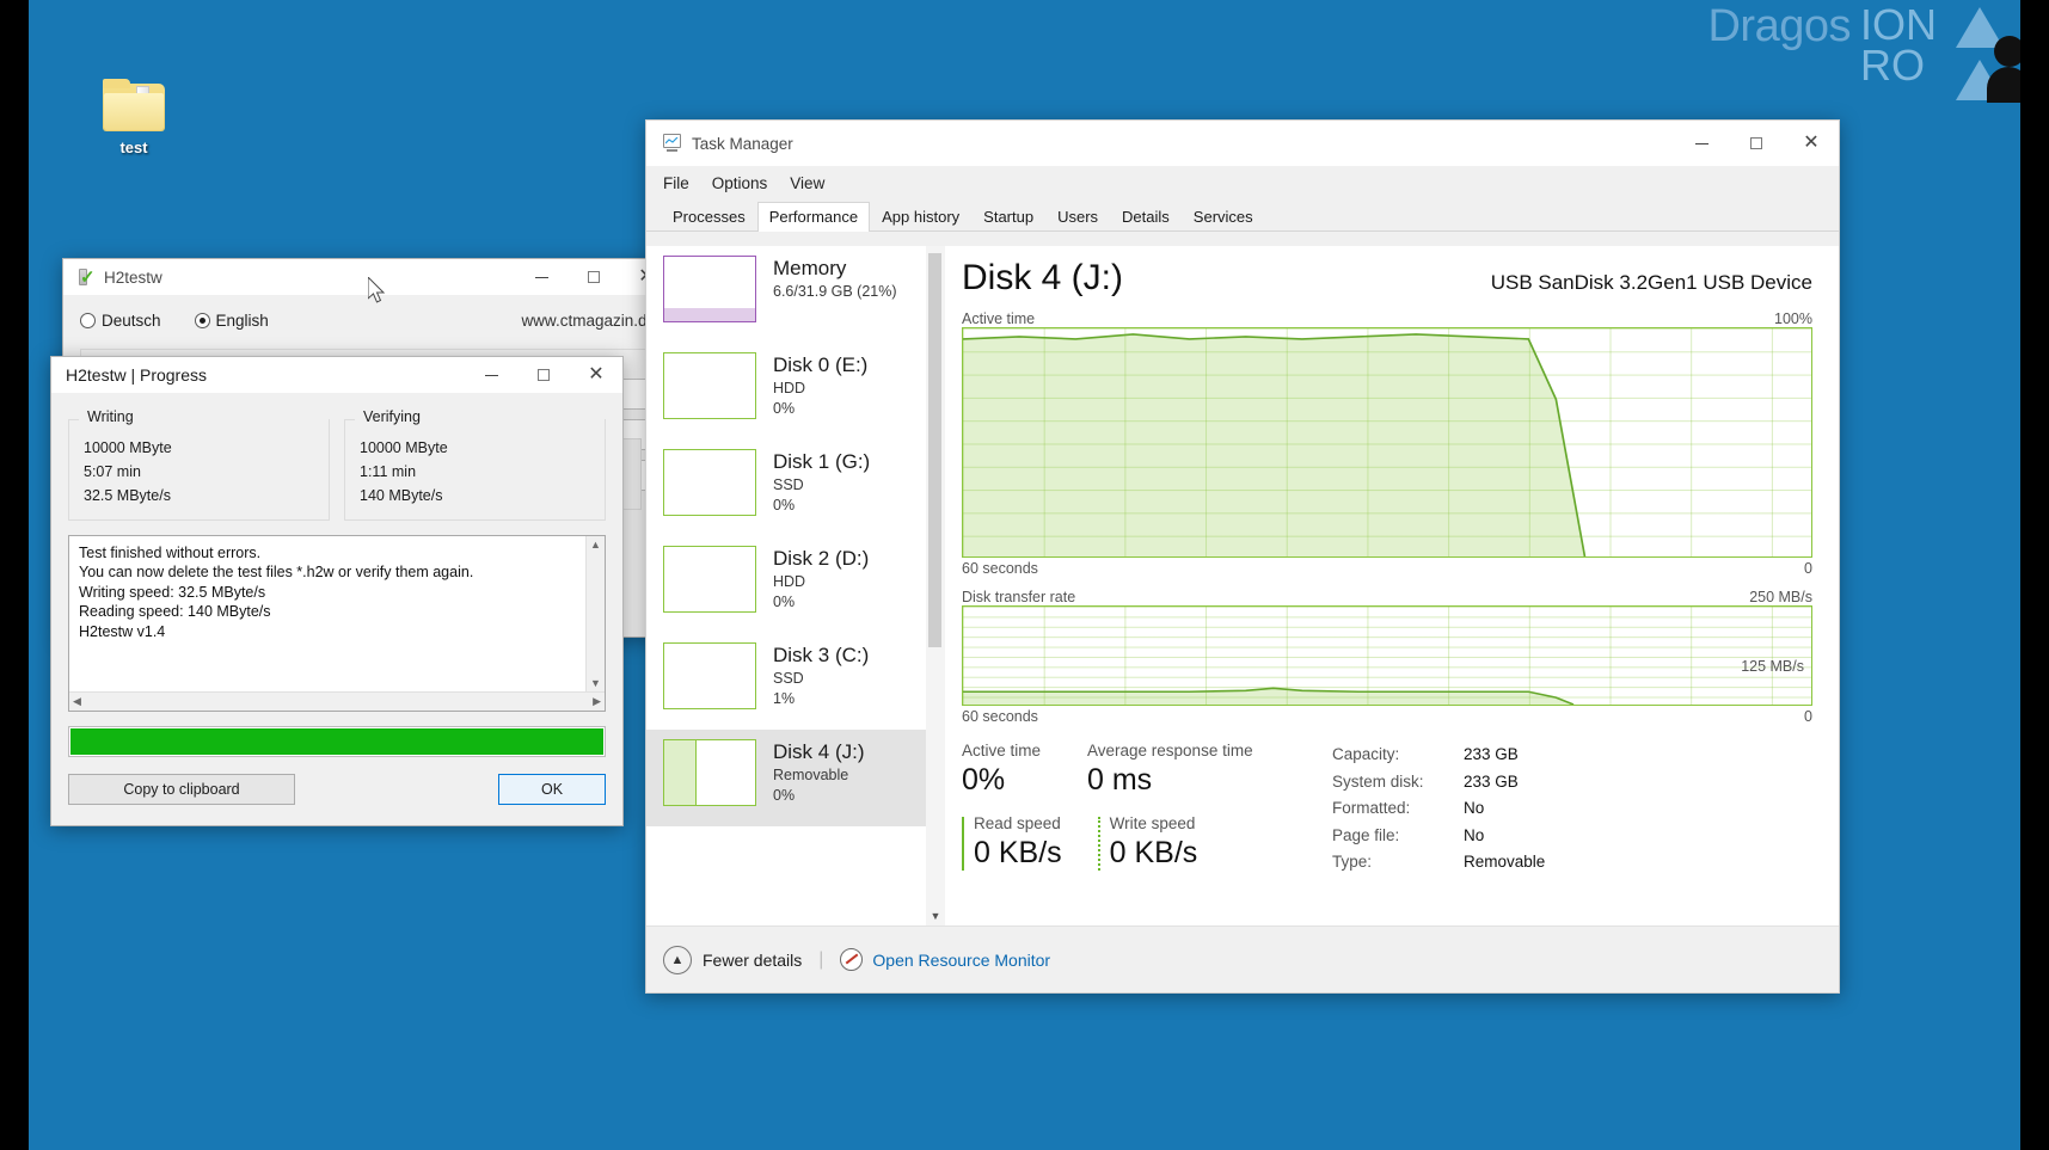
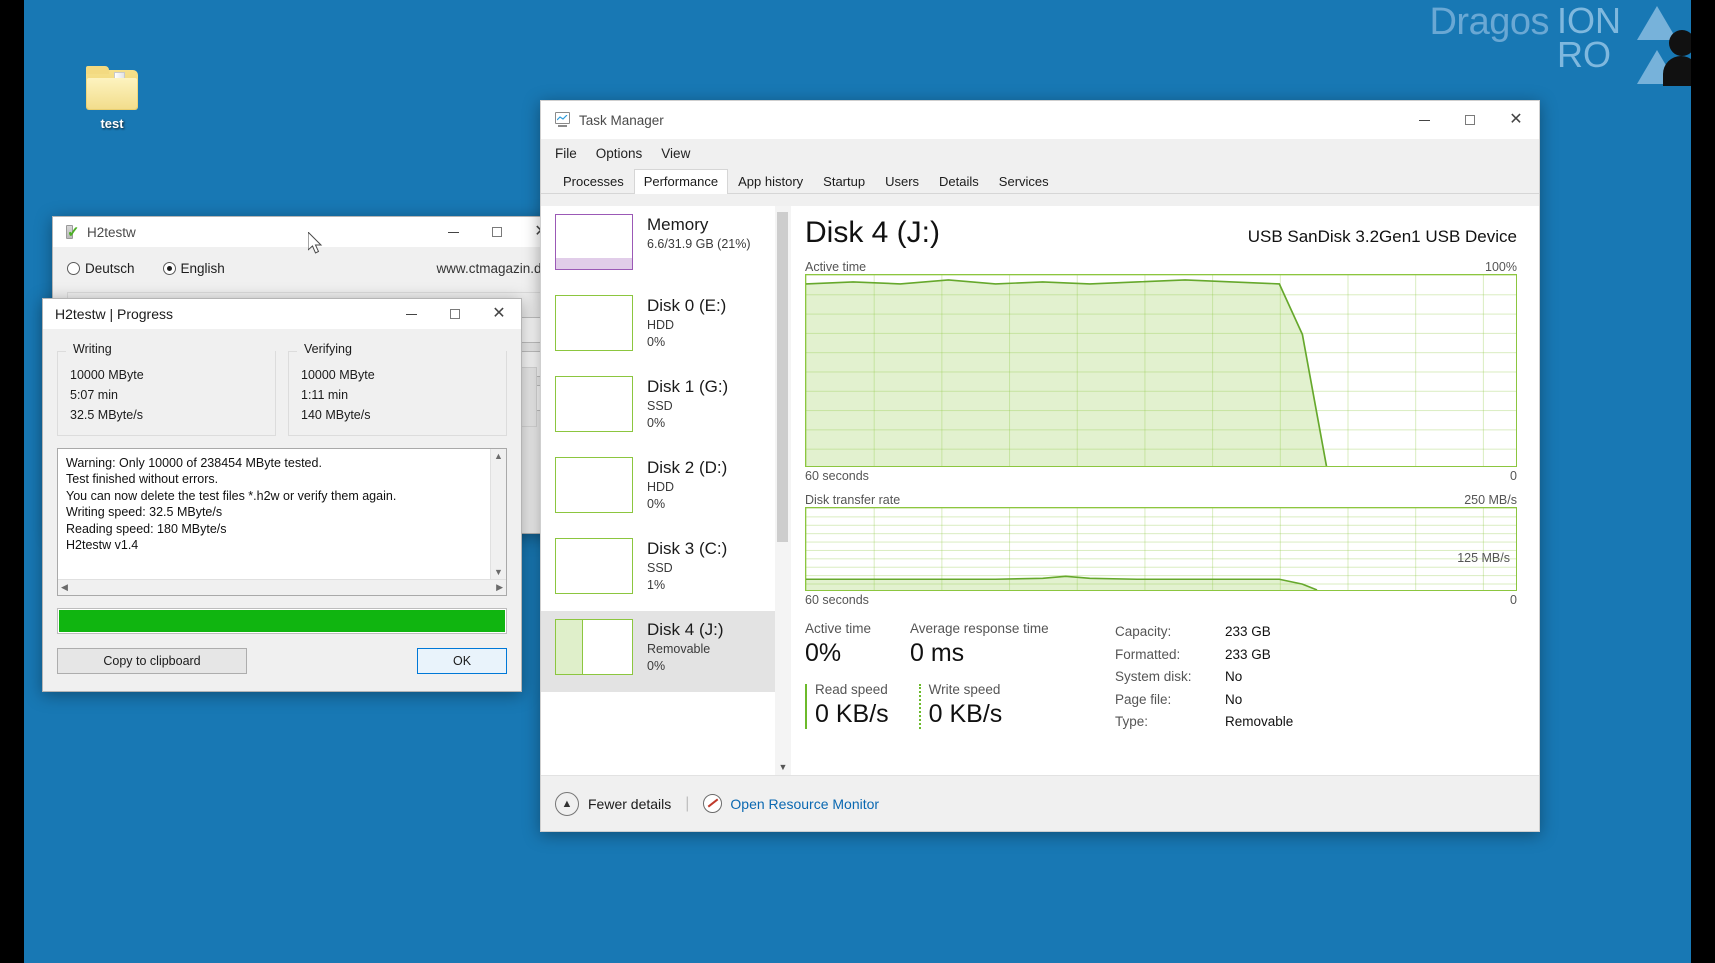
  Dragos
  ION
  RO
  test
  ✓
  H2testw
  Deutsch
  English
  www.ctmagazin.d
  H2testw | Progress
  ✕
  Writing
  10000 MByte
  5:07 min
  32.5 MByte/s
  Verifying
  10000 MByte
  1:11 min
  140 MByte/s
+ Warning: Only 10000 of 238454 MByte tested.
  Test finished without errors.
  You can now delete the test files *.h2w or verify them again.
  Writing speed: 32.5 MByte/s
- Reading speed: 140 MByte/s
+ Reading speed: 180 MByte/s
  H2testw v1.4
  ▲
  ▼
  ◀
  ▶
  Copy to clipboard
  OK
  Task Manager
  ✕
  File
  Options
  View
  Processes
  Performance
  App history
  Startup
  Users
  Details
  Services
  ▼
  Memory
  6.6/31.9 GB (21%)
  Disk 0 (E:)
  HDD
  0%
  Disk 1 (G:)
  SSD
  0%
  Disk 2 (D:)
  HDD
  0%
  Disk 3 (C:)
  SSD
  1%
  Disk 4 (J:)
  Removable
  0%
  Disk 4 (J:)
  USB SanDisk 3.2Gen1 USB Device
  Active time
  100%
  60 seconds
  0
  Disk transfer rate
  250 MB/s
  125 MB/s
  60 seconds
  0
  Active time
  0%
  Average response time
  0 ms
  Read speed
  0 KB/s
  Write speed
  0 KB/s
  Capacity:
  233 GB
- System disk:
+ Formatted:
  233 GB
- Formatted:
+ System disk:
  No
  Page file:
  No
  Type:
  Removable
  ▲
  Fewer details
  |
  Open Resource Monitor
